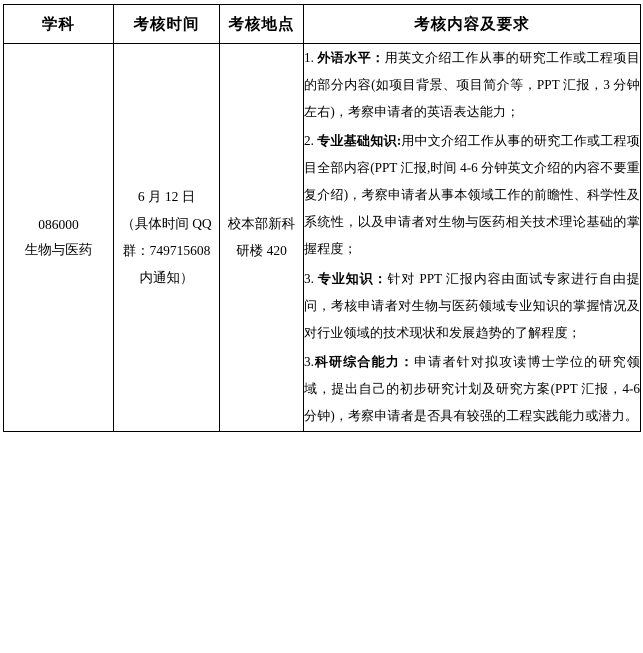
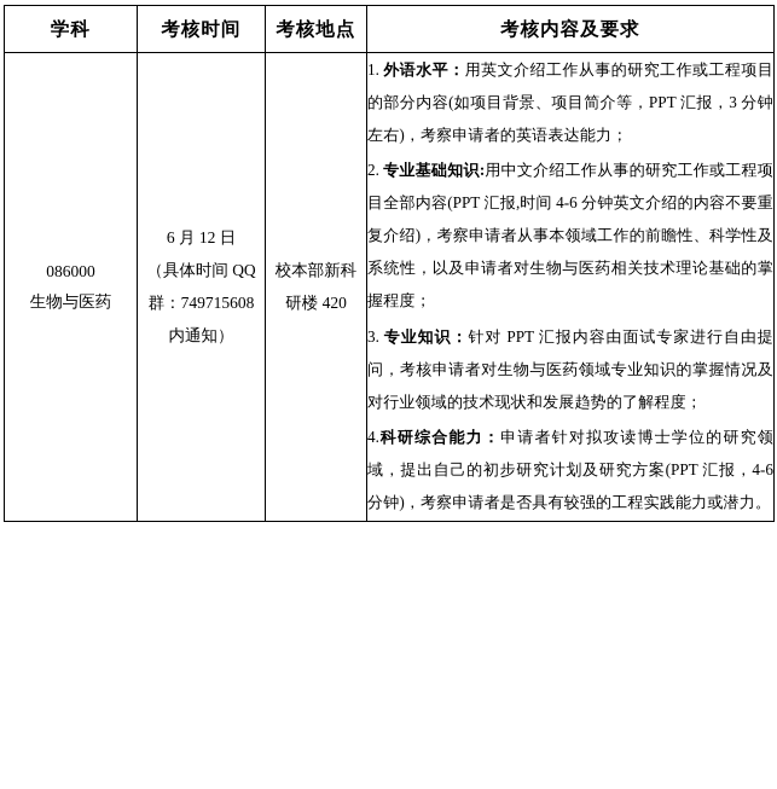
  学科	考核时间	考核地点	考核内容及要求
- 086000 生物与医药	6 月 12 日 （具体时间 QQ 群：749715608 内通知）	校本部新科 研楼 420	1. 外语水平：用英文介绍工作从事的研究工作或工程项目的部分内容(如项目背景、项目简介等，PPT 汇报，3 分钟左右)，考察申请者的英语表达能力； 2. 专业基础知识:用中文介绍工作从事的研究工作或工程项目全部内容(PPT 汇报,时间 4-6 分钟英文介绍的内容不要重复介绍)，考察申请者从事本领域工作的前瞻性、科学性及系统性，以及申请者对生物与医药相关技术理论基础的掌握程度； 3. 专业知识：针对 PPT 汇报内容由面试专家进行自由提问，考核申请者对生物与医药领域专业知识的掌握情况及对行业领域的技术现状和发展趋势的了解程度； 3.科研综合能力：申请者针对拟攻读博士学位的研究领域，提出自己的初步研究计划及研究方案(PPT 汇报，4-6 分钟)，考察申请者是否具有较强的工程实践能力或潜力。
+ 086000 生物与医药	6 月 12 日 （具体时间 QQ 群：749715608 内通知）	校本部新科 研楼 420	1. 外语水平：用英文介绍工作从事的研究工作或工程项目的部分内容(如项目背景、项目简介等，PPT 汇报，3 分钟左右)，考察申请者的英语表达能力； 2. 专业基础知识:用中文介绍工作从事的研究工作或工程项目全部内容(PPT 汇报,时间 4-6 分钟英文介绍的内容不要重复介绍)，考察申请者从事本领域工作的前瞻性、科学性及系统性，以及申请者对生物与医药相关技术理论基础的掌握程度； 3. 专业知识：针对 PPT 汇报内容由面试专家进行自由提问，考核申请者对生物与医药领域专业知识的掌握情况及对行业领域的技术现状和发展趋势的了解程度； 4.科研综合能力：申请者针对拟攻读博士学位的研究领域，提出自己的初步研究计划及研究方案(PPT 汇报，4-6 分钟)，考察申请者是否具有较强的工程实践能力或潜力。
